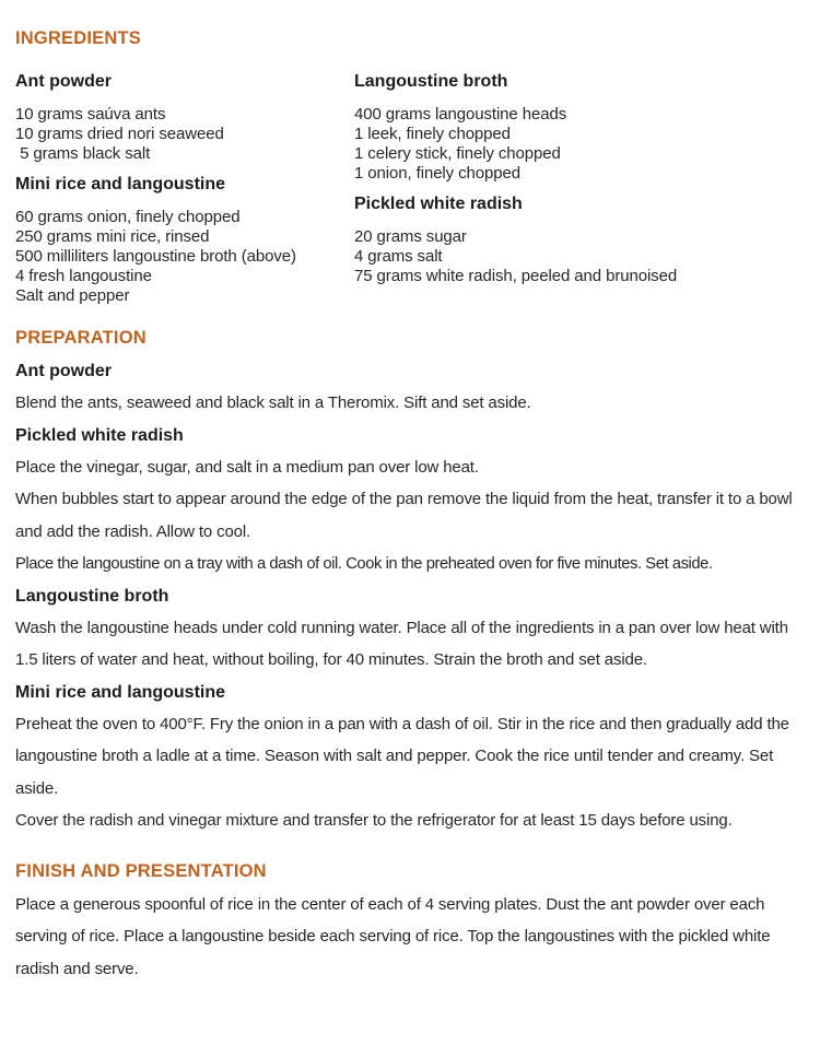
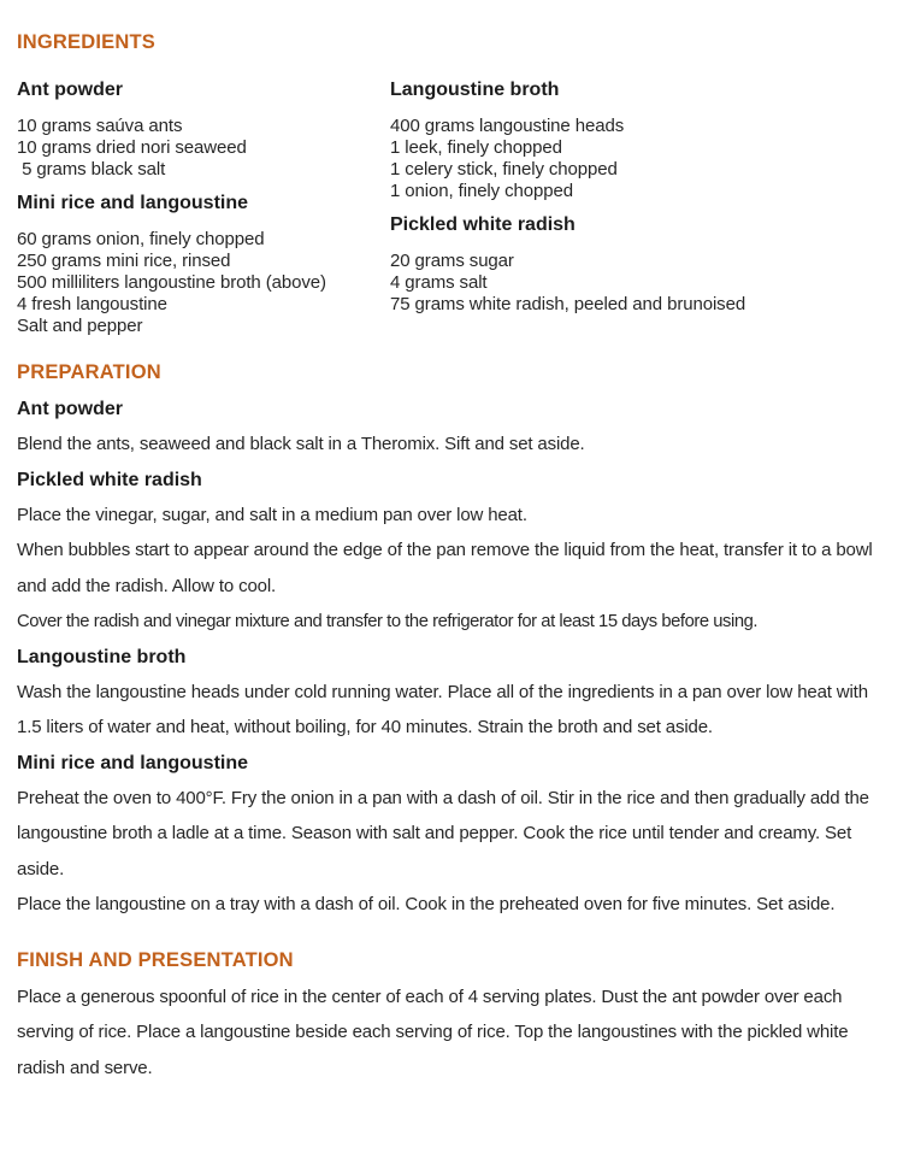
  INGREDIENTS
  Ant powder
  10 grams saúva ants
  10 grams dried nori seaweed
  5 grams black salt
  Mini rice and langoustine
  60 grams onion, finely chopped
  250 grams mini rice, rinsed
  500 milliliters langoustine broth (above)
  4 fresh langoustine
  Salt and pepper
  Langoustine broth
  400 grams langoustine heads
  1 leek, finely chopped
  1 celery stick, finely chopped
  1 onion, finely chopped
  Pickled white radish
  20 grams sugar
  4 grams salt
  75 grams white radish, peeled and brunoised
  PREPARATION
  Ant powder
  Blend the ants, seaweed and black salt in a Theromix. Sift and set aside.
  Pickled white radish
  Place the vinegar, sugar, and salt in a medium pan over low heat.
  When bubbles start to appear around the edge of the pan remove the liquid from the heat, transfer it to a bowl and add the radish. Allow to cool.
- Place the langoustine on a tray with a dash of oil. Cook in the preheated oven for five minutes. Set aside.
+ Cover the radish and vinegar mixture and transfer to the refrigerator for at least 15 days before using.
  Langoustine broth
  Wash the langoustine heads under cold running water. Place all of the ingredients in a pan over low heat with 1.5 liters of water and heat, without boiling, for 40 minutes. Strain the broth and set aside.
  Mini rice and langoustine
  Preheat the oven to 400°F. Fry the onion in a pan with a dash of oil. Stir in the rice and then gradually add the langoustine broth a ladle at a time. Season with salt and pepper. Cook the rice until tender and creamy. Set aside.
- Cover the radish and vinegar mixture and transfer to the refrigerator for at least 15 days before using.
+ Place the langoustine on a tray with a dash of oil. Cook in the preheated oven for five minutes. Set aside.
  FINISH AND PRESENTATION
  Place a generous spoonful of rice in the center of each of 4 serving plates. Dust the ant powder over each serving of rice. Place a langoustine beside each serving of rice. Top the langoustines with the pickled white radish and serve.
